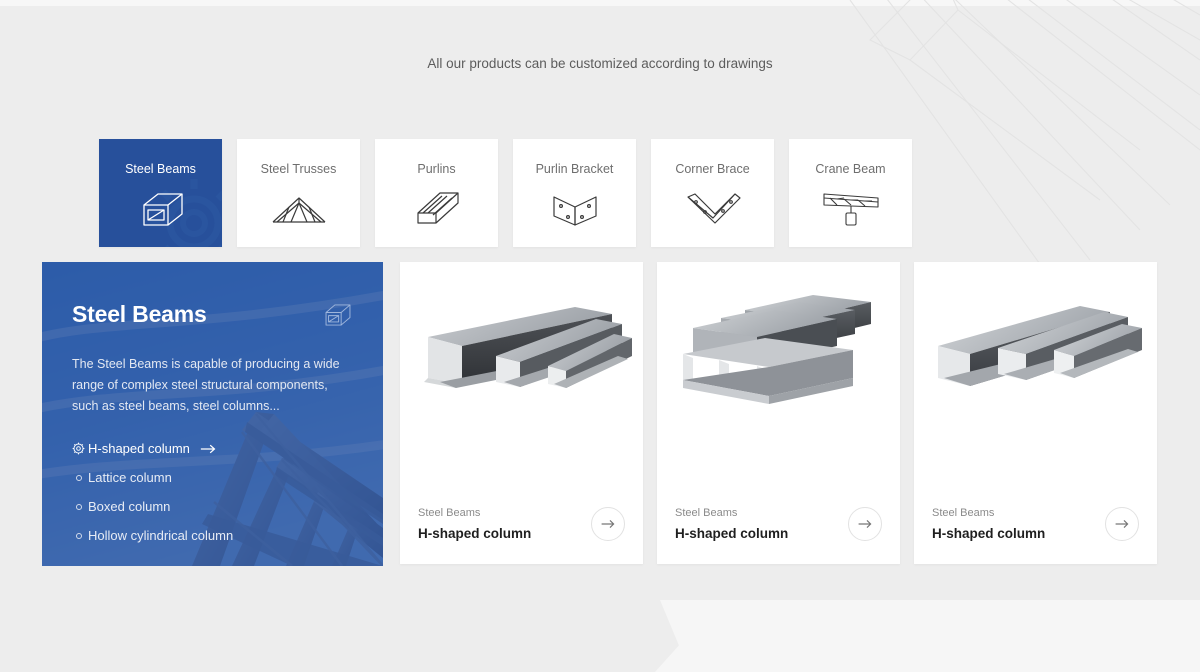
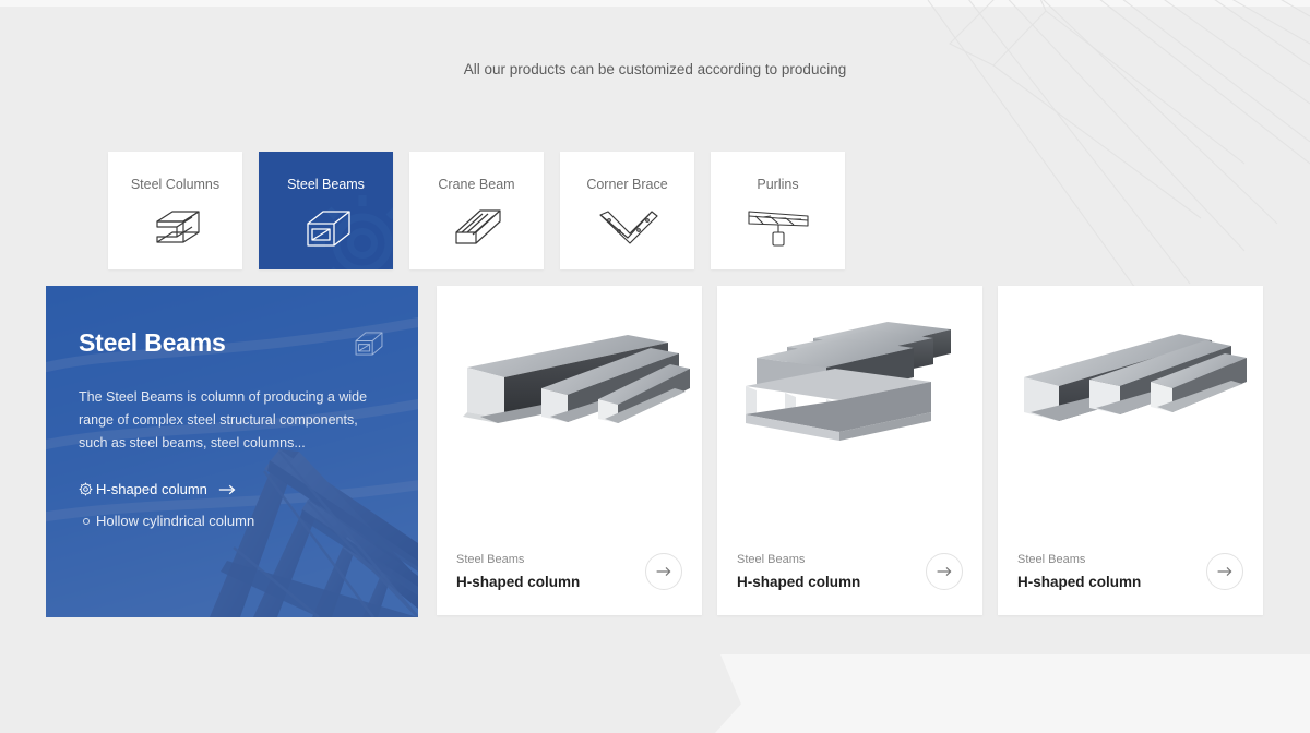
- All our products can be customized according to drawings
+ All our products can be customized according to producing
+ Steel Columns
  Steel Beams
- Steel Trusses
- Purlins
+ Crane Beam
- Purlin Bracket
  Corner Brace
- Crane Beam
+ Purlins
  Steel Beams
- The Steel Beams is capable of producing a wide range of complex steel structural components, such as steel beams, steel columns...
+ The Steel Beams is column of producing a wide range of complex steel structural components, such as steel beams, steel columns...
  H-shaped column
- Lattice column
- Boxed column
  Hollow cylindrical column
  Steel Beams
  H-shaped column
  Steel Beams
  H-shaped column
  Steel Beams
  H-shaped column
